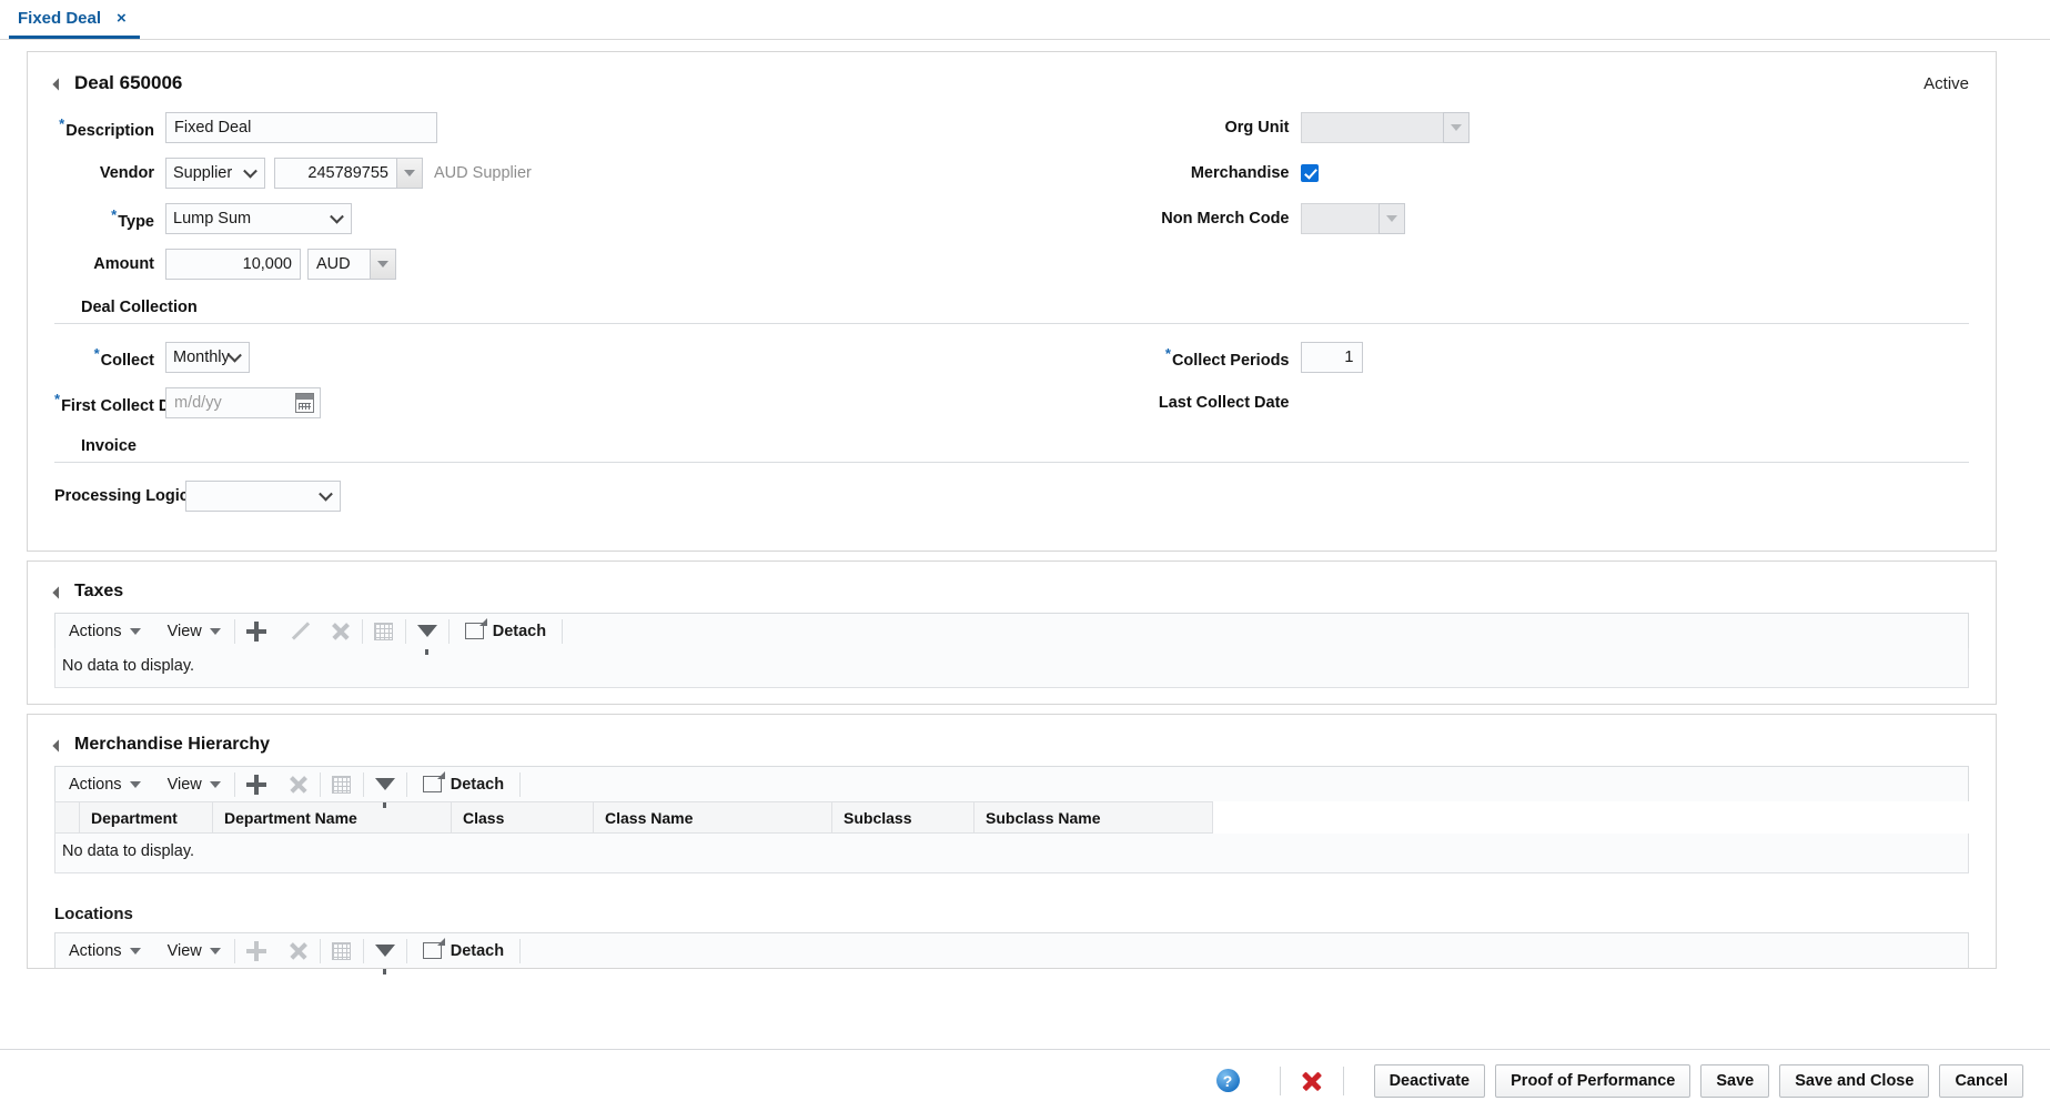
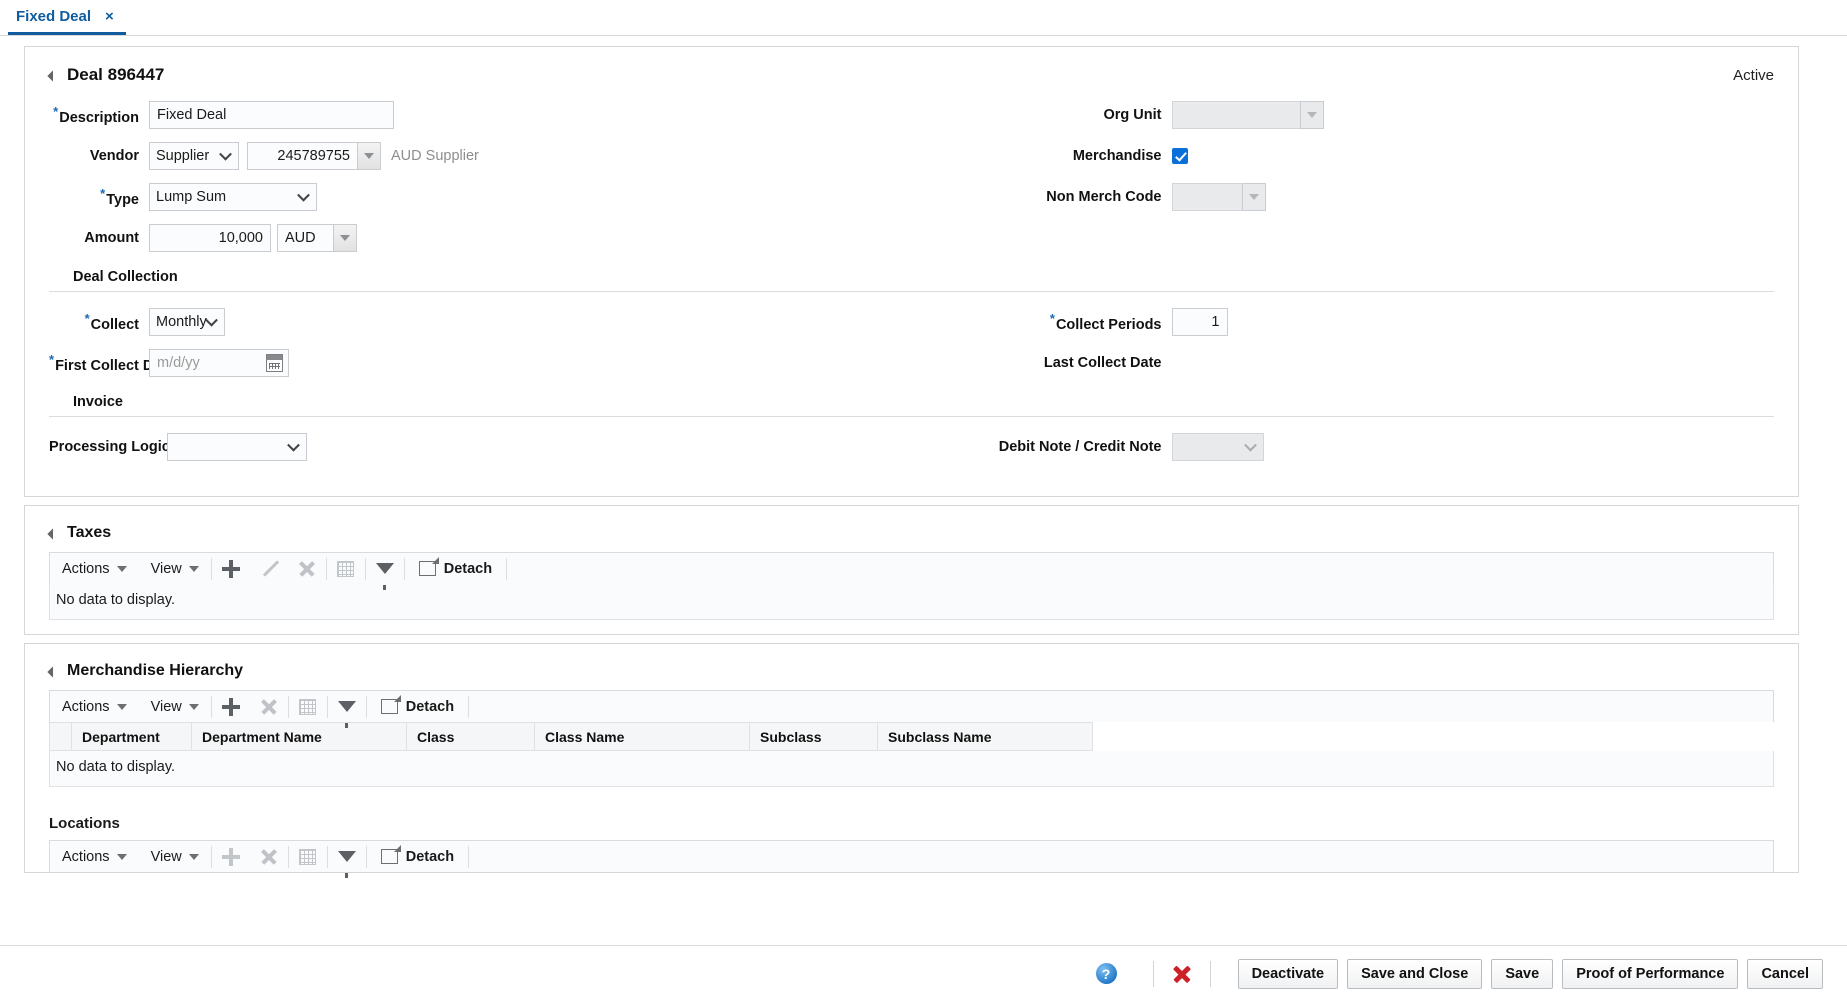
  Fixed Deal
  ×
- Deal 650006
+ Deal 896447
  Active
  *Description
  Fixed Deal
  Vendor
  Supplier
  245789755
  AUD Supplier
  *Type
  Lump Sum
  Amount
  10,000
  AUD
  Org Unit
  Merchandise
  Non Merch Code
  Deal Collection
  *Collect
  Monthly
  *First Collect
  m/d/yy
  *Collect Periods
  1
  Last Collect Date
  Invoice
  Processing Logic
+ Debit Note / Credit Note
  Taxes
  Actions
  View
  Detach
  No data to display.
  Merchandise Hierarchy
  Actions
  View
  Detach
  	Department	Department Name	Class	Class Name	Subclass	Subclass Name
  No data to display.
  Locations
  Actions
  View
  Detach
  ?
  Deactivate
- Proof of Performance
+ Save and Close
  Save
- Save and Close
+ Proof of Performance
  Cancel
